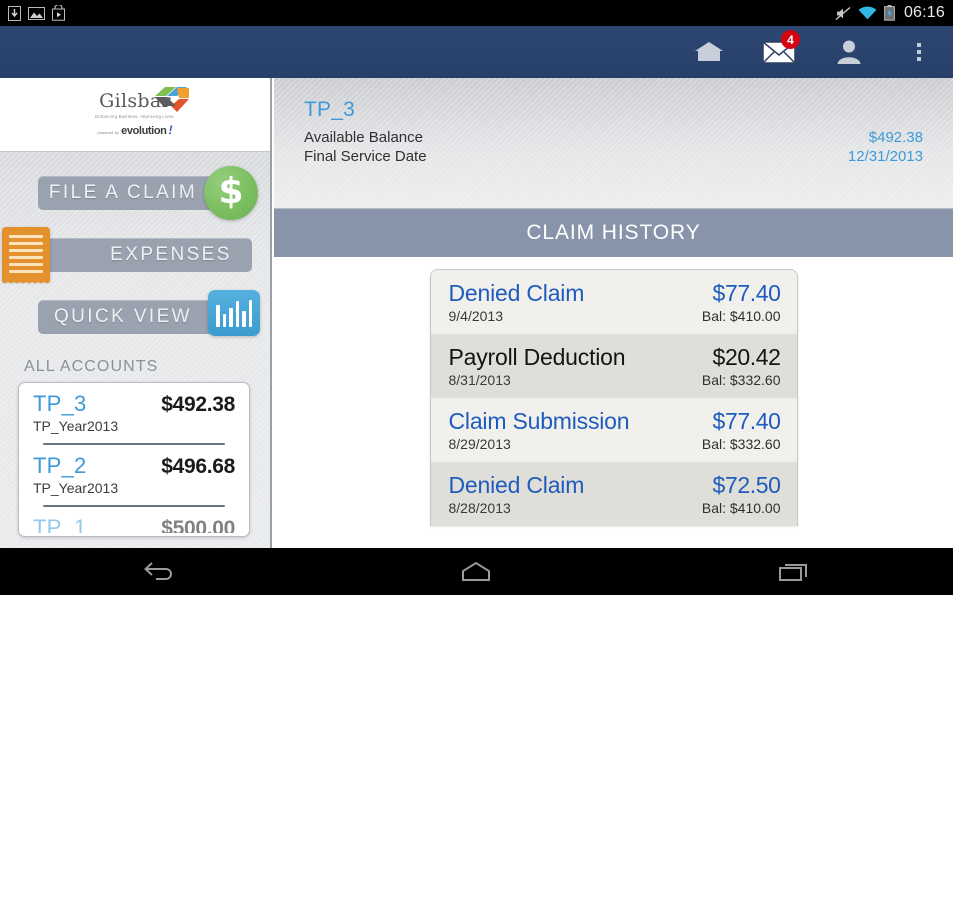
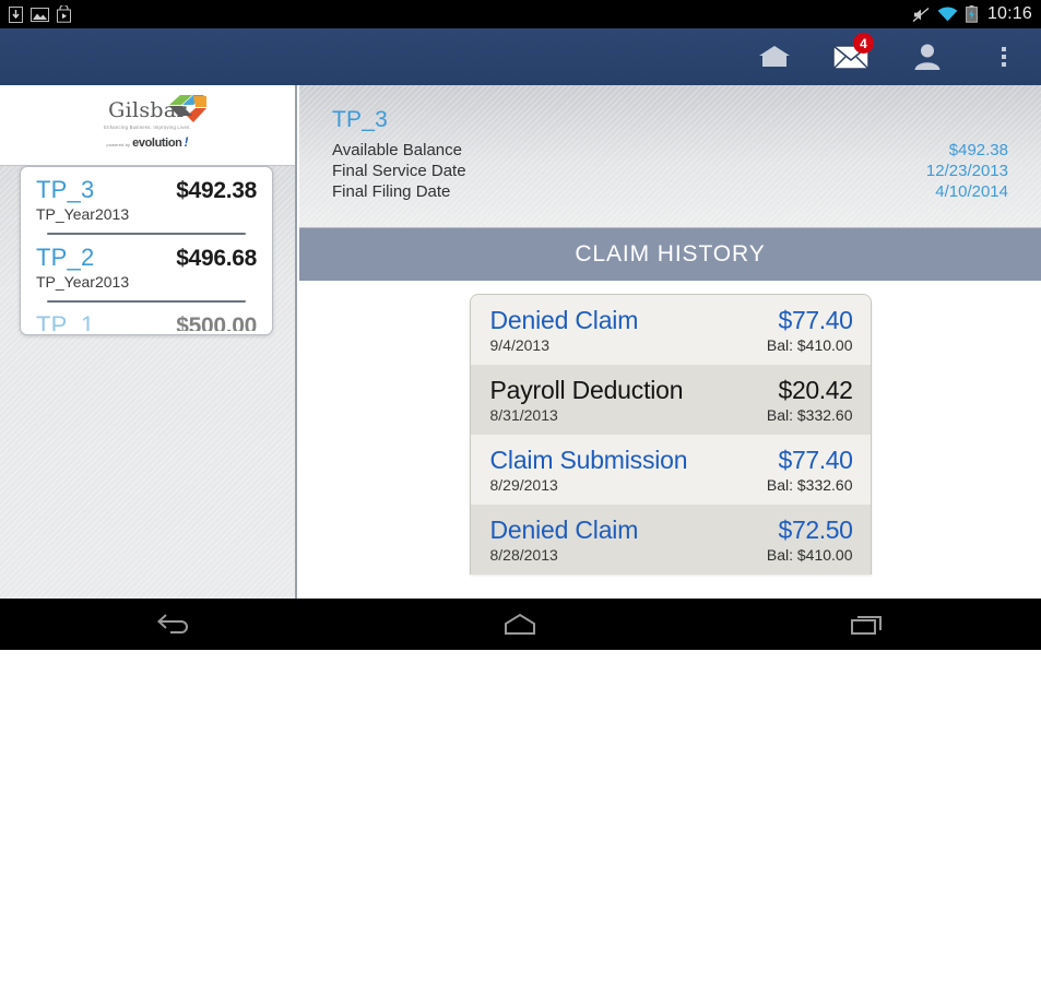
- 06:16
+ 10:16
  4
  Gilsba
  evolution
  !
- FILE A CLAIM
- $
- EXPENSES
- QUICK VIEW
- ALL ACCOUNTS
  TP_3
  $492.38
  TP_Year2013
  TP_2
  $496.68
  TP_Year2013
  TP_1
  $500.00
  TP_3
  Available Balance
  $492.38
  Final Service Date
- 12/31/2013
+ 12/23/2013
+ Final Filing Date
+ 4/10/2014
  CLAIM HISTORY
  Denied Claim
  $77.40
  9/4/2013
  Bal: $410.00
  Payroll Deduction
  $20.42
  8/31/2013
  Bal: $332.60
  Claim Submission
  $77.40
  8/29/2013
  Bal: $332.60
  Denied Claim
  $72.50
  8/28/2013
  Bal: $410.00
